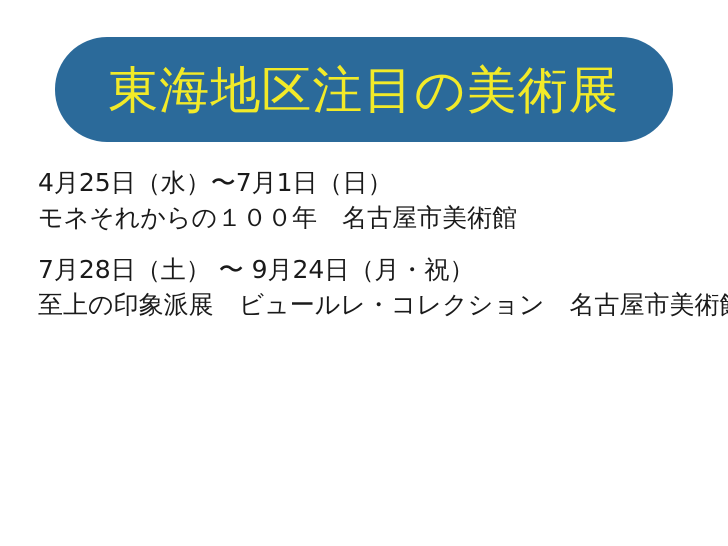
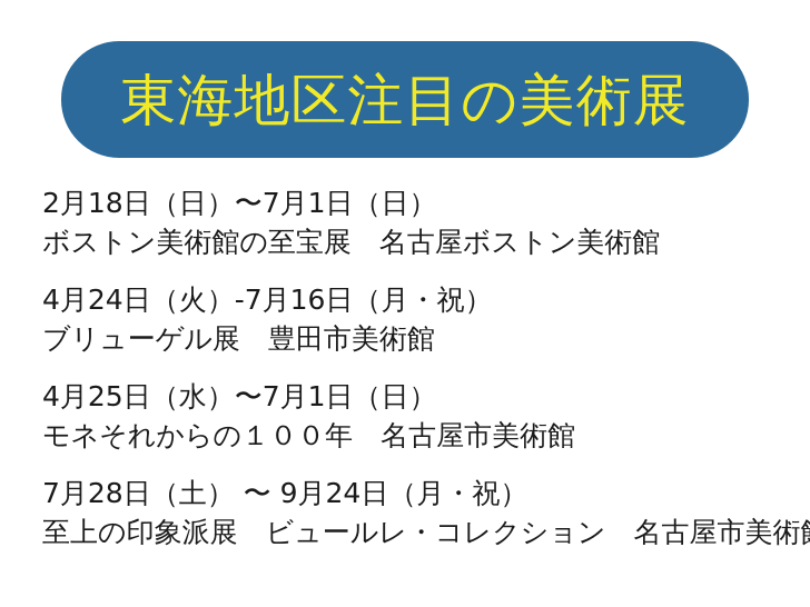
  東海地区注目の美術展
+ 2月18日（日）〜7月1日（日）
+ ボストン美術館の至宝展 名古屋ボストン美術館
+ 4月24日（火）-7月16日（月・祝）
+ ブリューゲル展 豊田市美術館
  4月25日（水）〜7月1日（日）
  モネそれからの１００年 名古屋市美術館
  7月28日（土） 〜 9月24日（月・祝）
  至上の印象派展 ビュールレ・コレクション 名古屋市美術
